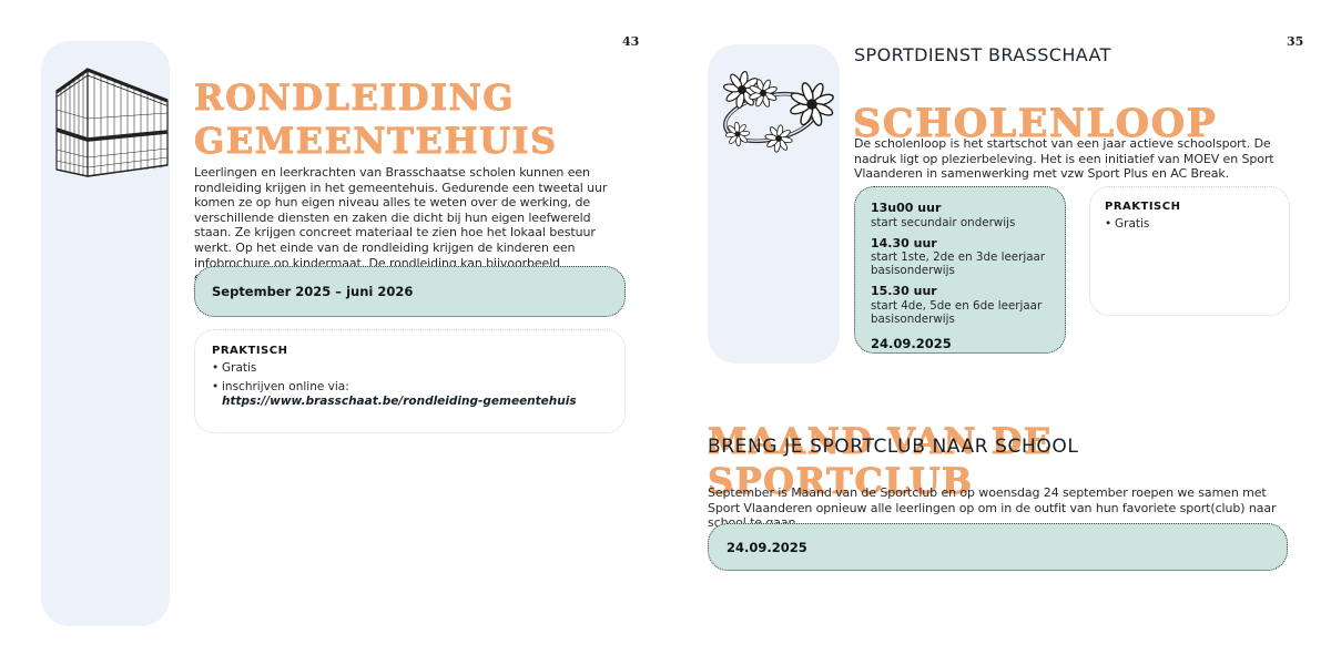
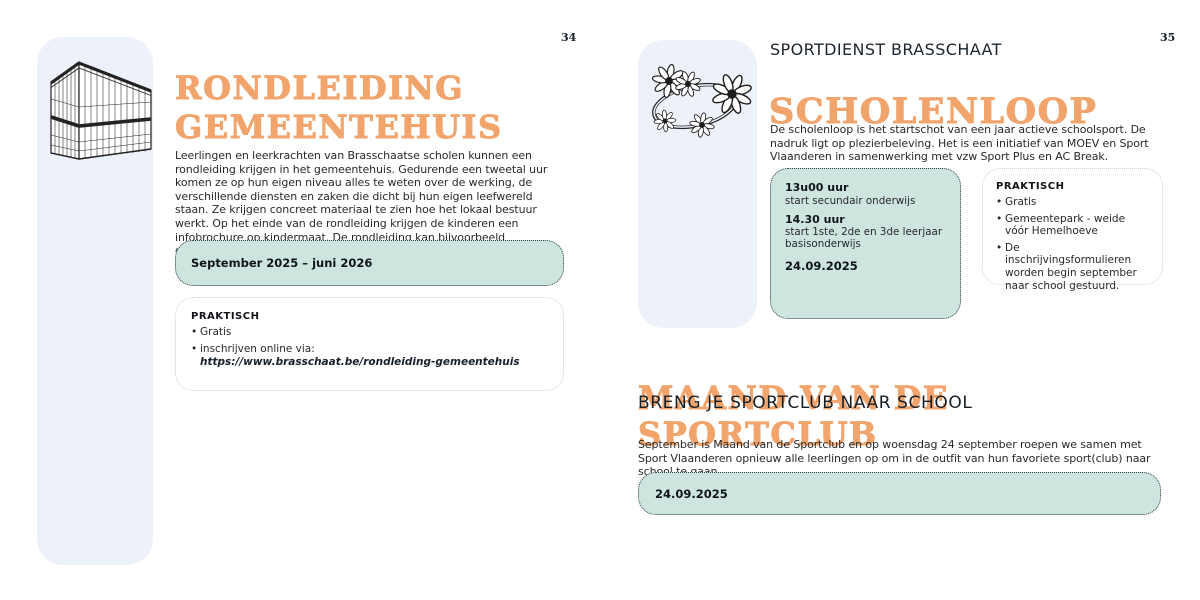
- 43
+ 34
  RONDLEIDING
  GEMEENTEHUIS
  Leerlingen en leerkrachten van Brasschaatse scholen kunnen een rondleiding krijgen in het gemeentehuis. Gedurende een tweetal uur komen ze op hun eigen niveau alles te weten over de werking, de verschillende diensten en zaken die dicht bij hun eigen leefwereld staan. Ze krijgen concreet materiaal te zien hoe het lokaal bestuur werkt. Op het einde van de rondleiding krijgen de kinderen een infobrochure op kindermaat. De rondleiding kan bijvoorbeeld
  September 2025 – juni 2026
  PRAKTISCH
  Gratis
  inschrijven online via:
  https://www.brasschaat.be/rondleiding-gemeentehuis
  35
  SPORTDIENST BRASSCHAAT
  SCHOLENLOOP
  De scholenloop is het startschot van een jaar actieve schoolsport. De nadruk ligt op plezierbeleving. Het is een initiatief van MOEV en Sport Vlaanderen in samenwerking met vzw Sport Plus en AC Break.
  13u00 uur
  start secundair onderwijs
  14.30 uur
  start 1ste, 2de en 3de leerjaar basisonderwijs
- 15.30 uur
- start 4de, 5de en 6de leerjaar basisonderwijs
  24.09.2025
  PRAKTISCH
  Gratis
+ Gemeentepark - weide vóór Hemelhoeve
+ De inschrijvingsformulieren worden begin september naar school gestuurd.
  MAAND VAN DE SPORTCLUB
  BRENG JE SPORTCLUB NAAR SCHOOL
  September is Maand van de Sportclub en op woensdag 24 september roepen we samen met Sport Vlaanderen opnieuw alle leerlingen op om in de outfit van hun favoriete sport(club) naar sc
  24.09.2025
